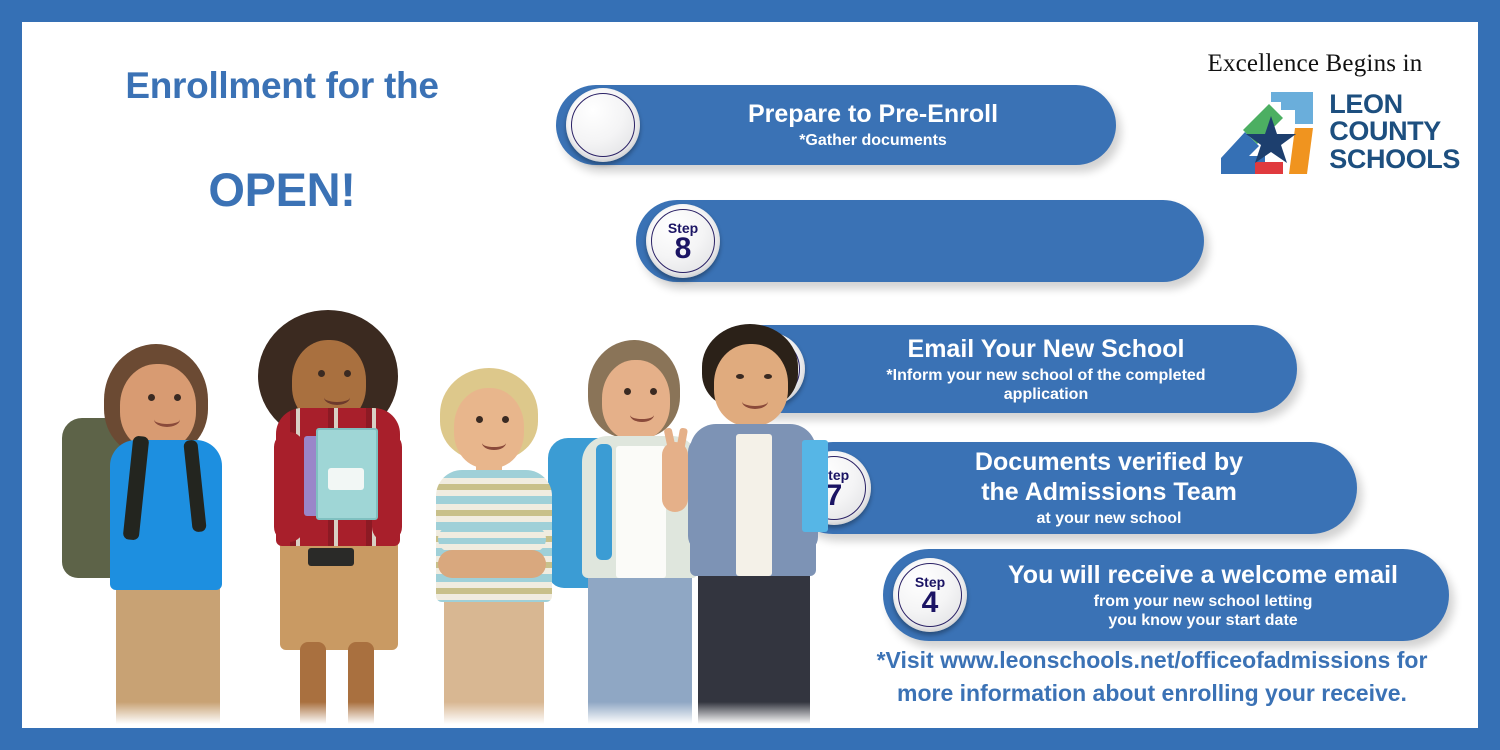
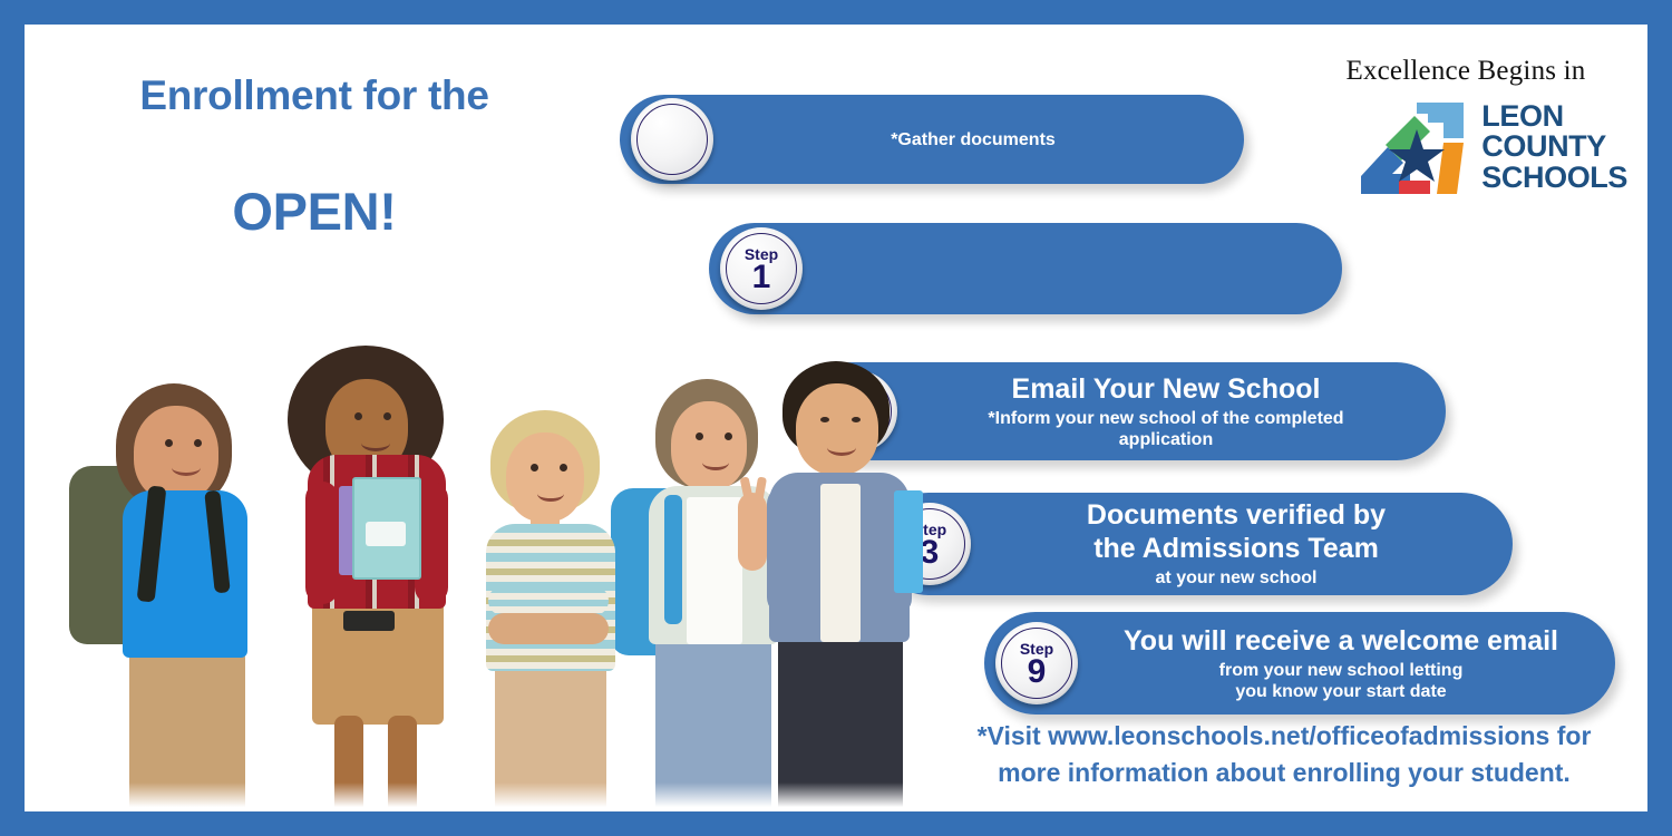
  Enrollment for the
  OPEN!
  Excellence Begins in
  LEON
  COUNTY
  SCHOOLS
- Prepare to Pre-Enroll
  *Gather documents
  Step
- 8
+ 1
  Email Your New School
  *Inform your new school of the completed
  application
  tep
- 7
+ 3
  Documents verified by
  the Admissions Team
  at your new school
  Step
- 4
+ 9
  You will receive a welcome email
  from your new school letting
  you know your start date
  *Visit www.leonschools.net/officeofadmissions for
- more information about enrolling your receive.
+ more information about enrolling your student.
